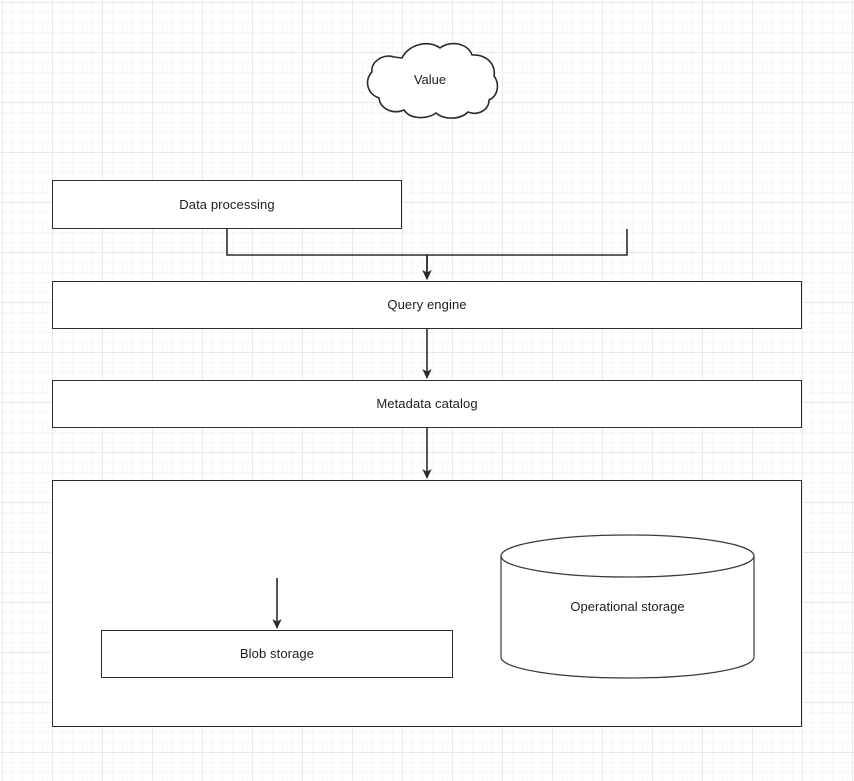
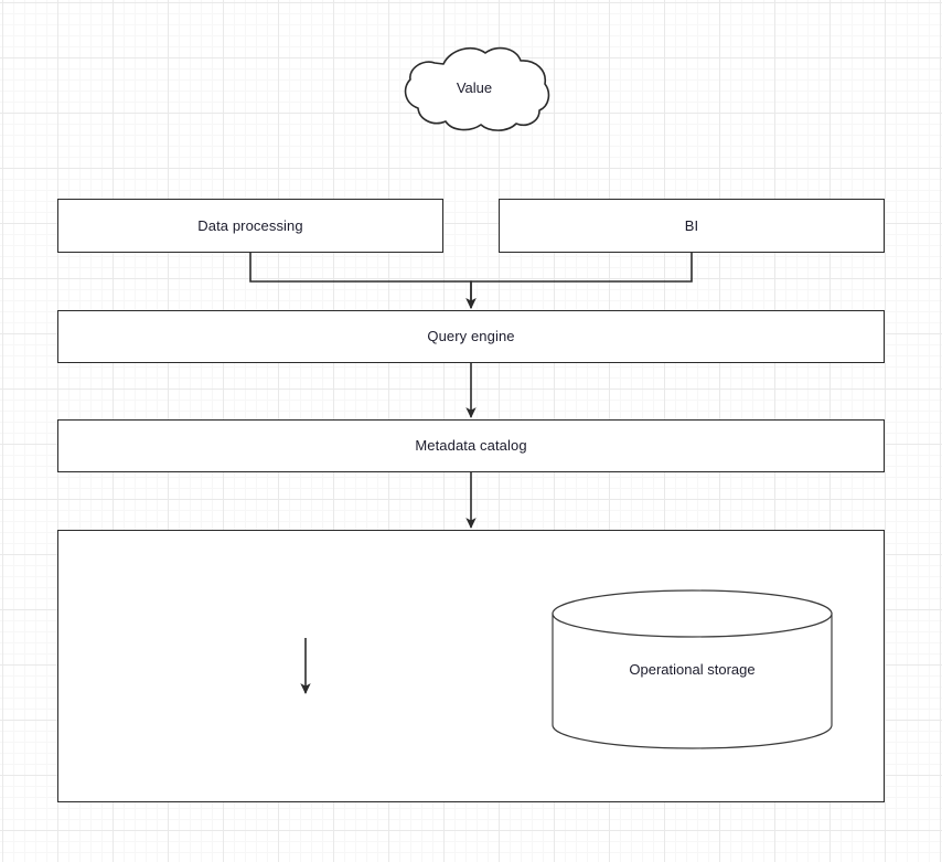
  Value
  Data processing
+ BI
  Query engine
  Metadata catalog
- Blob storage
  Operational storage
